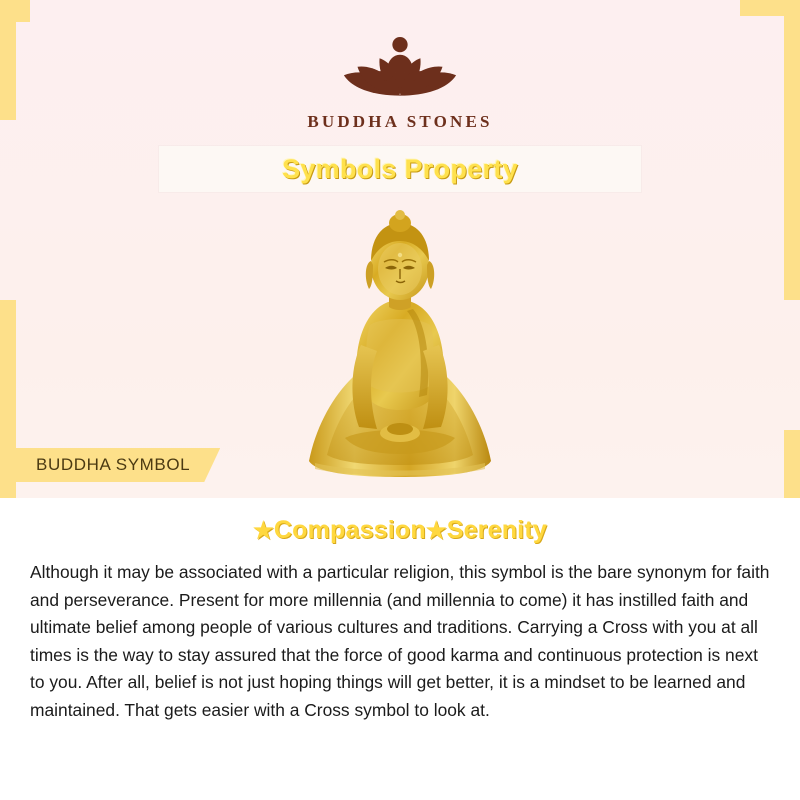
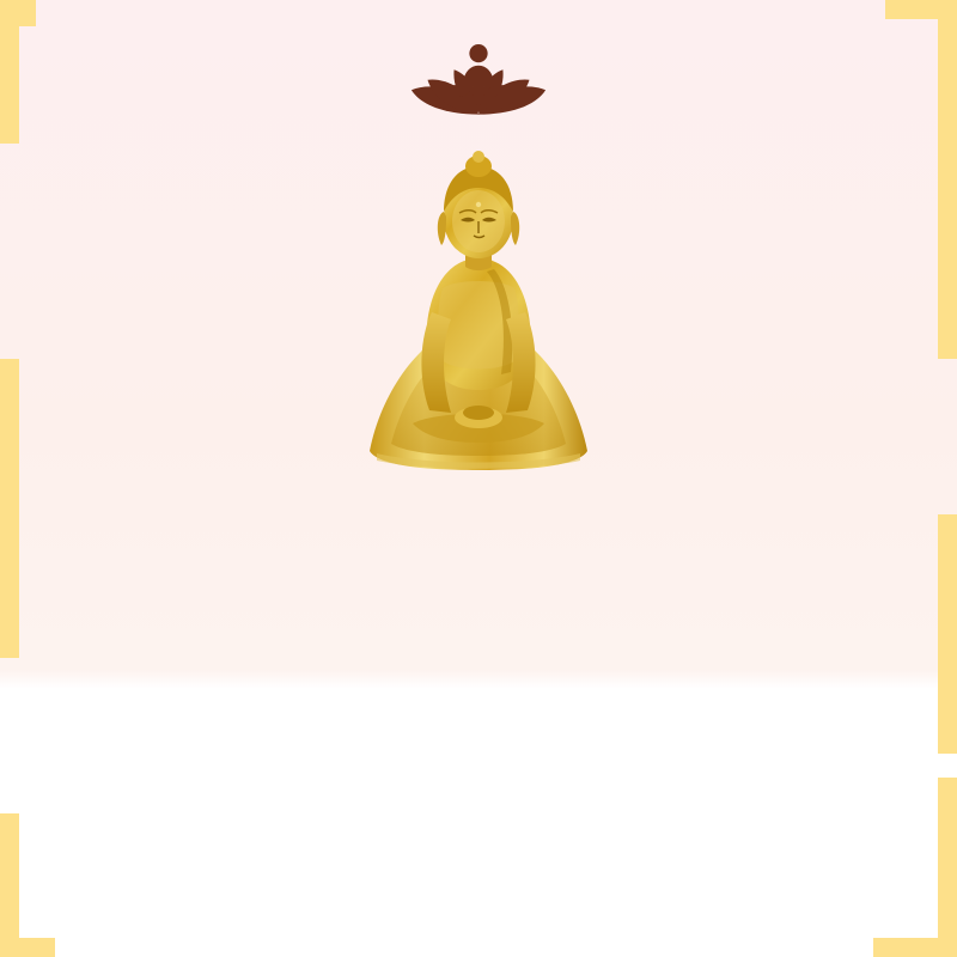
- BUDDHA STONES
- Symbols Property
- BUDDHA SYMBOL
- ★Compassion★Serenity
- Although it may be associated with a particular religion, this symbol is the bare synonym for faith and perseverance. Present for more millennia (and millennia to come) it has instilled faith and ultimate belief among people of various cultures and traditions. Carrying a Cross with you at all times is the way to stay assured that the force of good karma and continuous protection is next to you. After all, belief is not just hoping things will get better, it is a mindset to be learned and maintained. That gets easier with a Cross symbol to look at.
